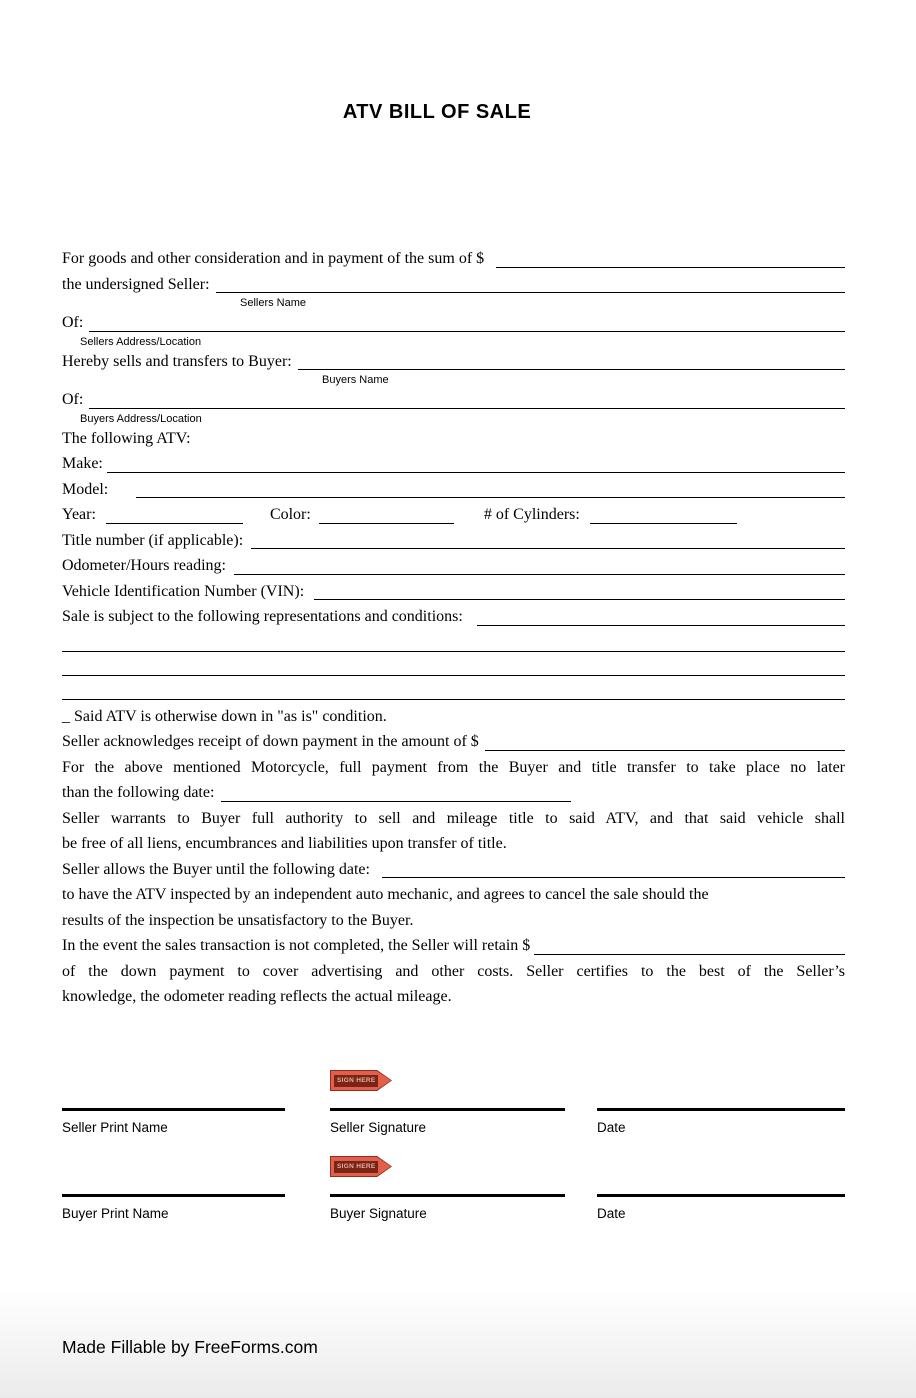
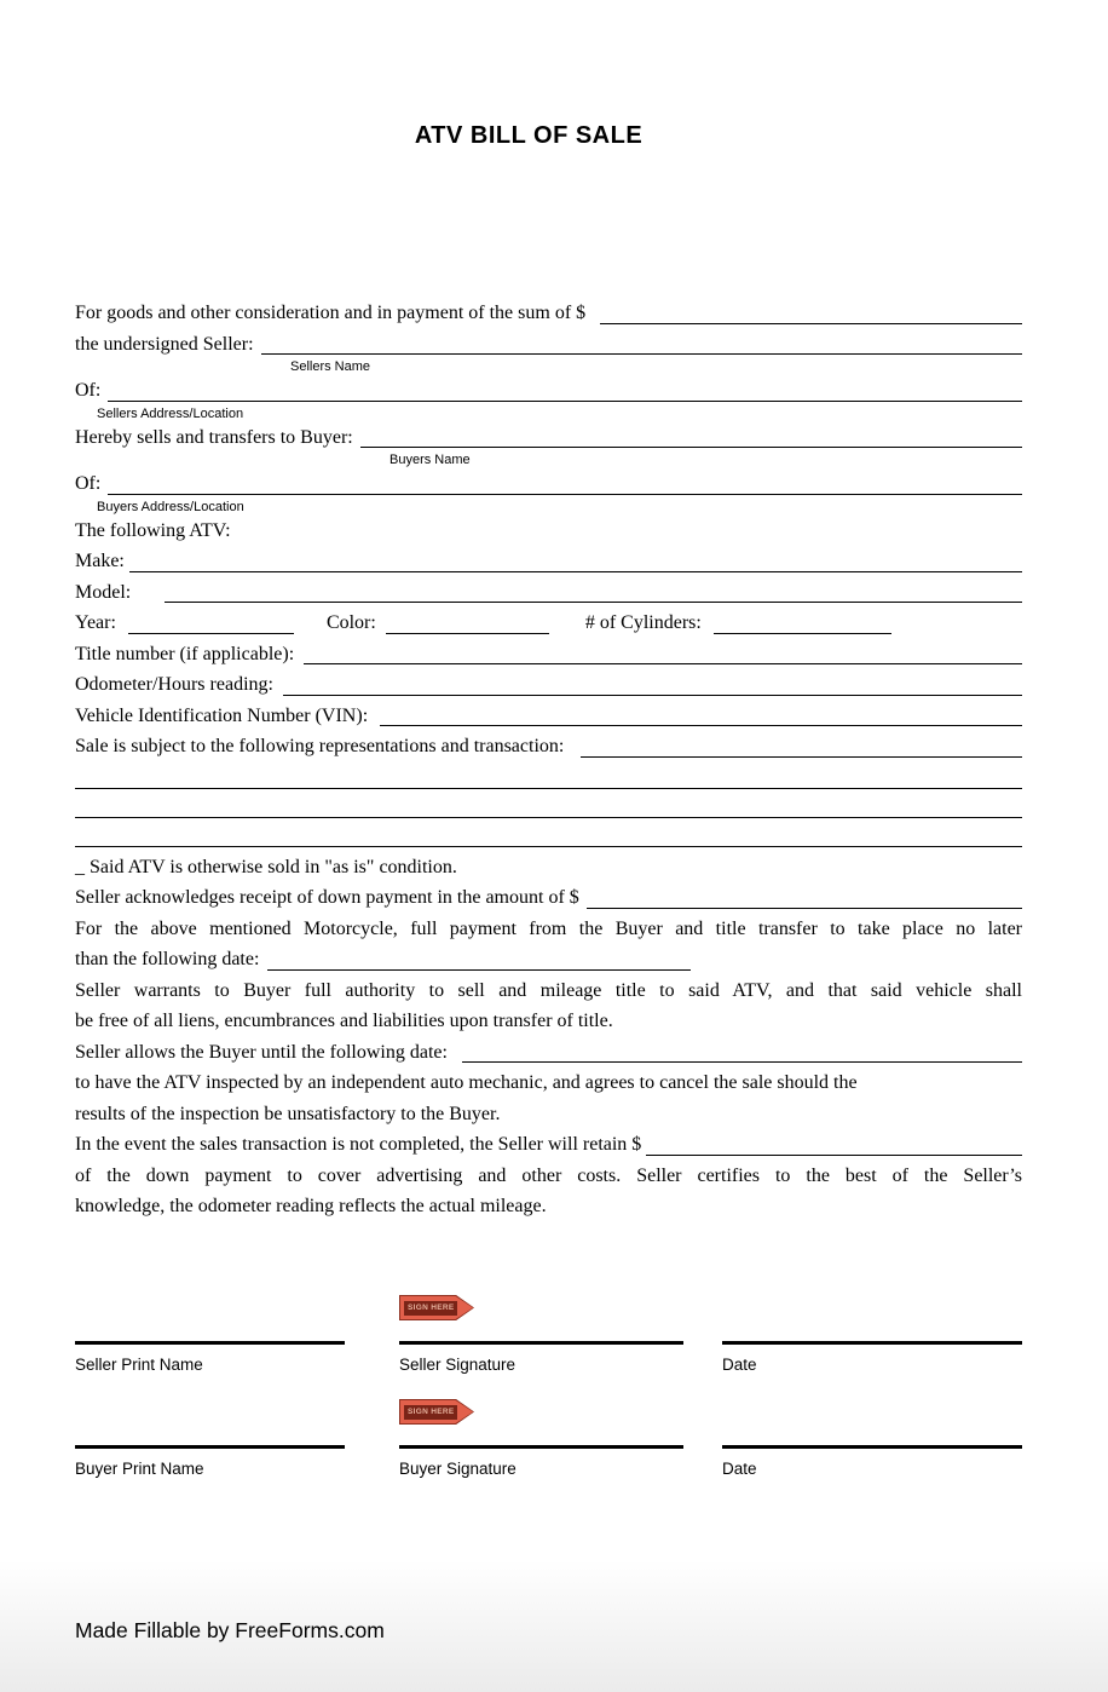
  ATV BILL OF SALE
  For goods and other consideration and in payment of the sum of $
  the undersigned Seller:
  Sellers Name
  Of:
  Sellers Address/Location
  Hereby sells and transfers to Buyer:
  Buyers Name
  Of:
  Buyers Address/Location
  The following ATV:
  Make:
  Model:
  Year:
  Color:
  # of Cylinders:
  Title number (if applicable):
  Odometer/Hours reading:
  Vehicle Identification Number (VIN):
- Sale is subject to the following representations and conditions:
+ Sale is subject to the following representations and transaction:
- _ Said ATV is otherwise down in "as is" condition.
+ _ Said ATV is otherwise sold in "as is" condition.
  Seller acknowledges receipt of down payment in the amount of $
  For the above mentioned Motorcycle, full payment from the Buyer and title transfer to take place no later
  than the following date:
  Seller warrants to Buyer full authority to sell and mileage title to said ATV, and that said vehicle shall
  be free of all liens, encumbrances and liabilities upon transfer of title.
  Seller allows the Buyer until the following date:
  to have the ATV inspected by an independent auto mechanic, and agrees to cancel the sale should the
  results of the inspection be unsatisfactory to the Buyer.
  In the event the sales transaction is not completed, the Seller will retain $
  of the down payment to cover advertising and other costs. Seller certifies to the best of the Seller’s
  knowledge, the odometer reading reflects the actual mileage.
  Seller Print Name
  Seller Signature
  Date
  Buyer Print Name
  Buyer Signature
  Date
  Made Fillable by FreeForms.com
